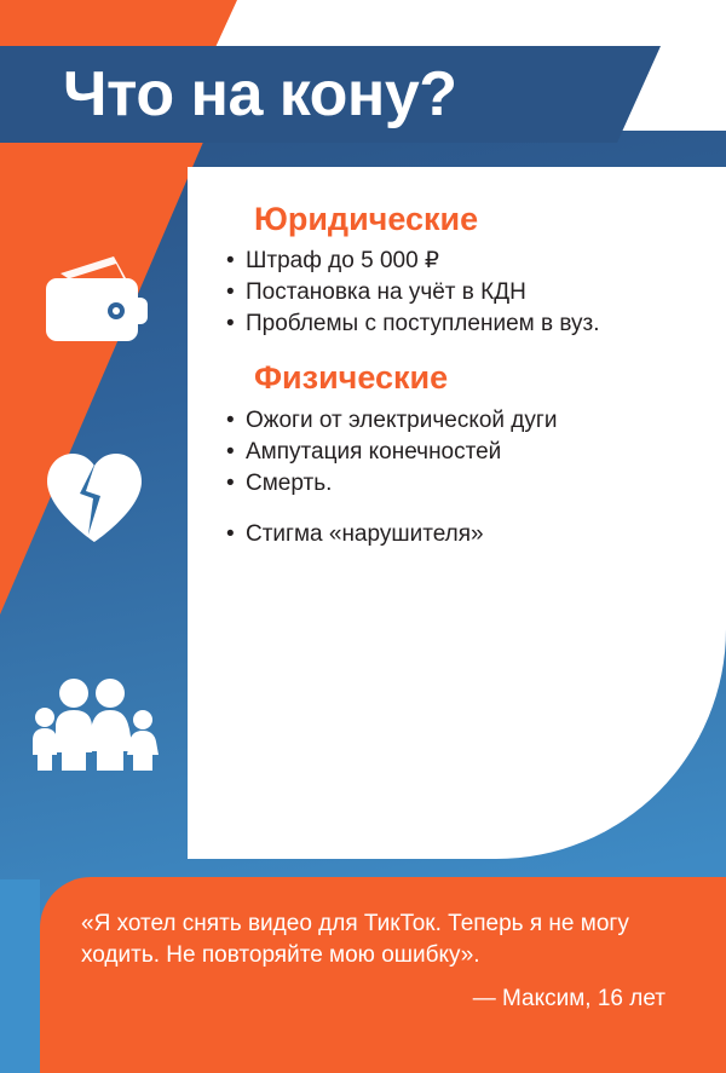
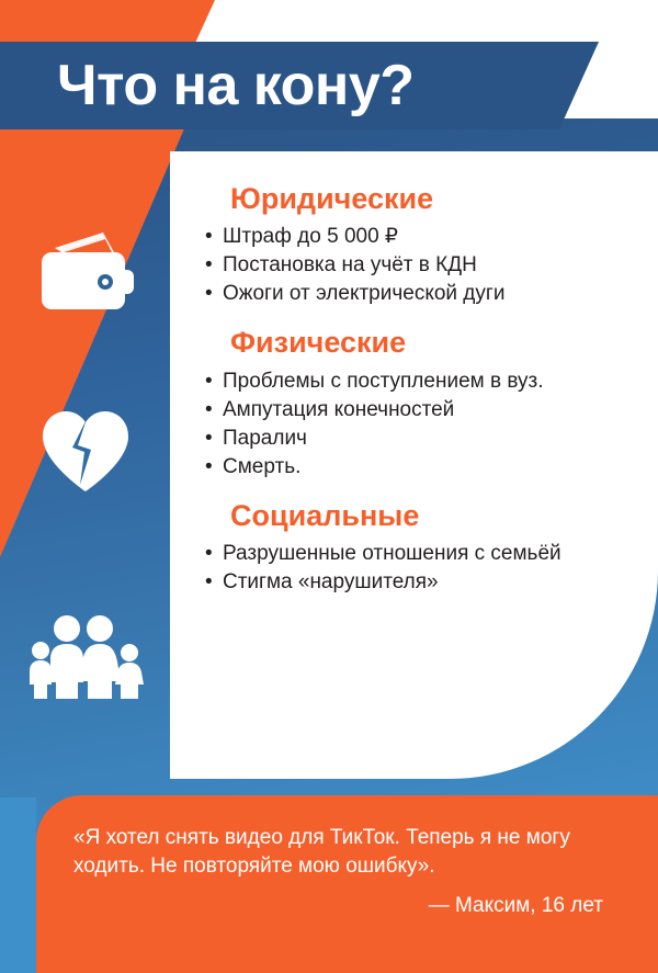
  Что на кону?
  Юридические
  Штраф до 5 000 ₽
  Постановка на учёт в КДН
- Проблемы с поступлением в вуз.
+ Ожоги от электрической дуги
  Физические
- Ожоги от электрической дуги
+ Проблемы с поступлением в вуз.
  Ампутация конечностей
+ Паралич
  Смерть.
+ Социальные
+ Разрушенные отношения с семьёй
  Стигма «нарушителя»
  «Я хотел снять видео для ТикТок. Теперь я не могу ходить. Не повторяйте мою ошибку».
  — Максим, 16 лет
